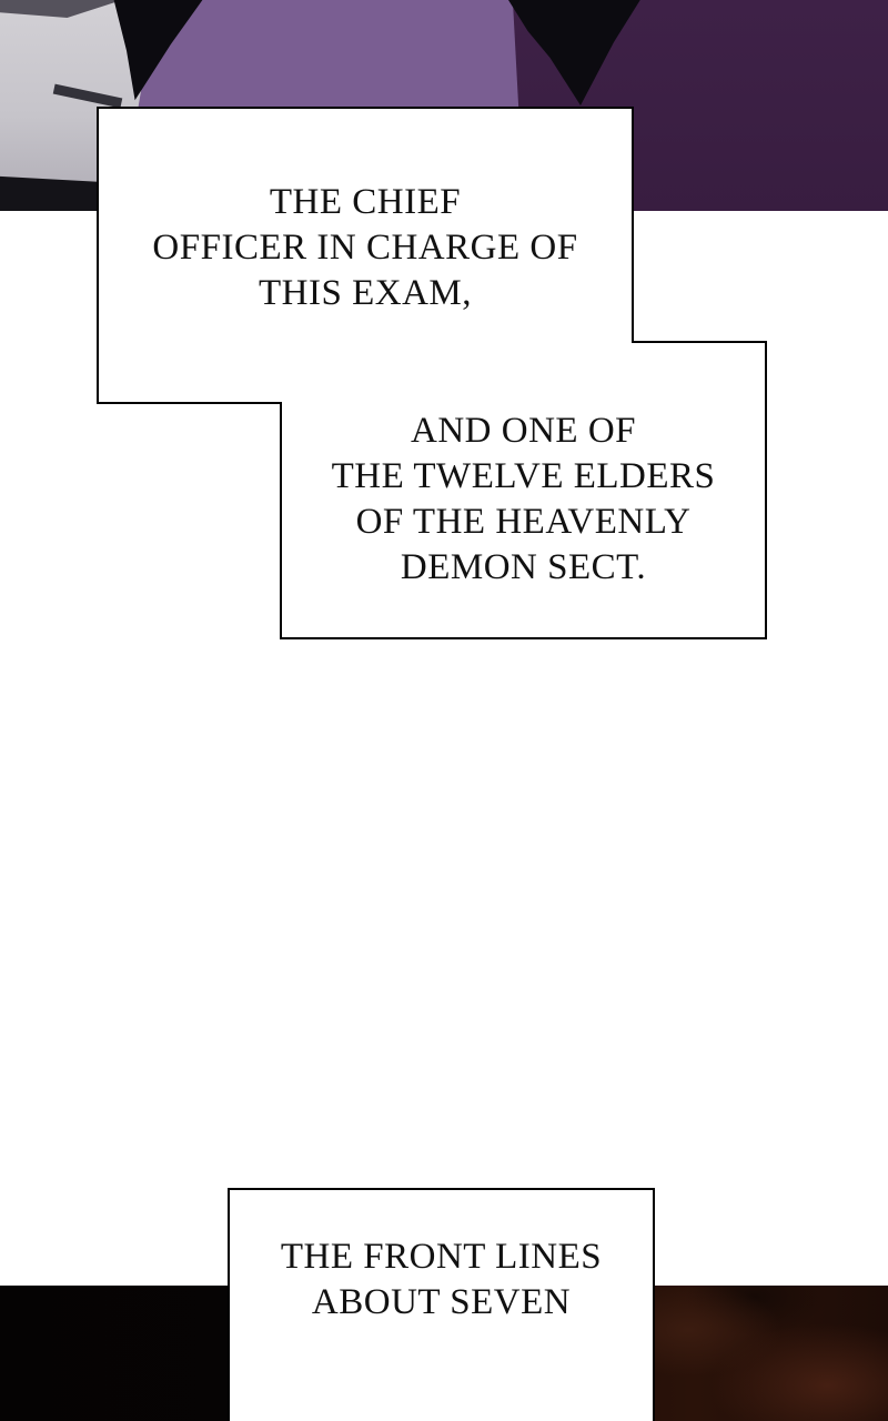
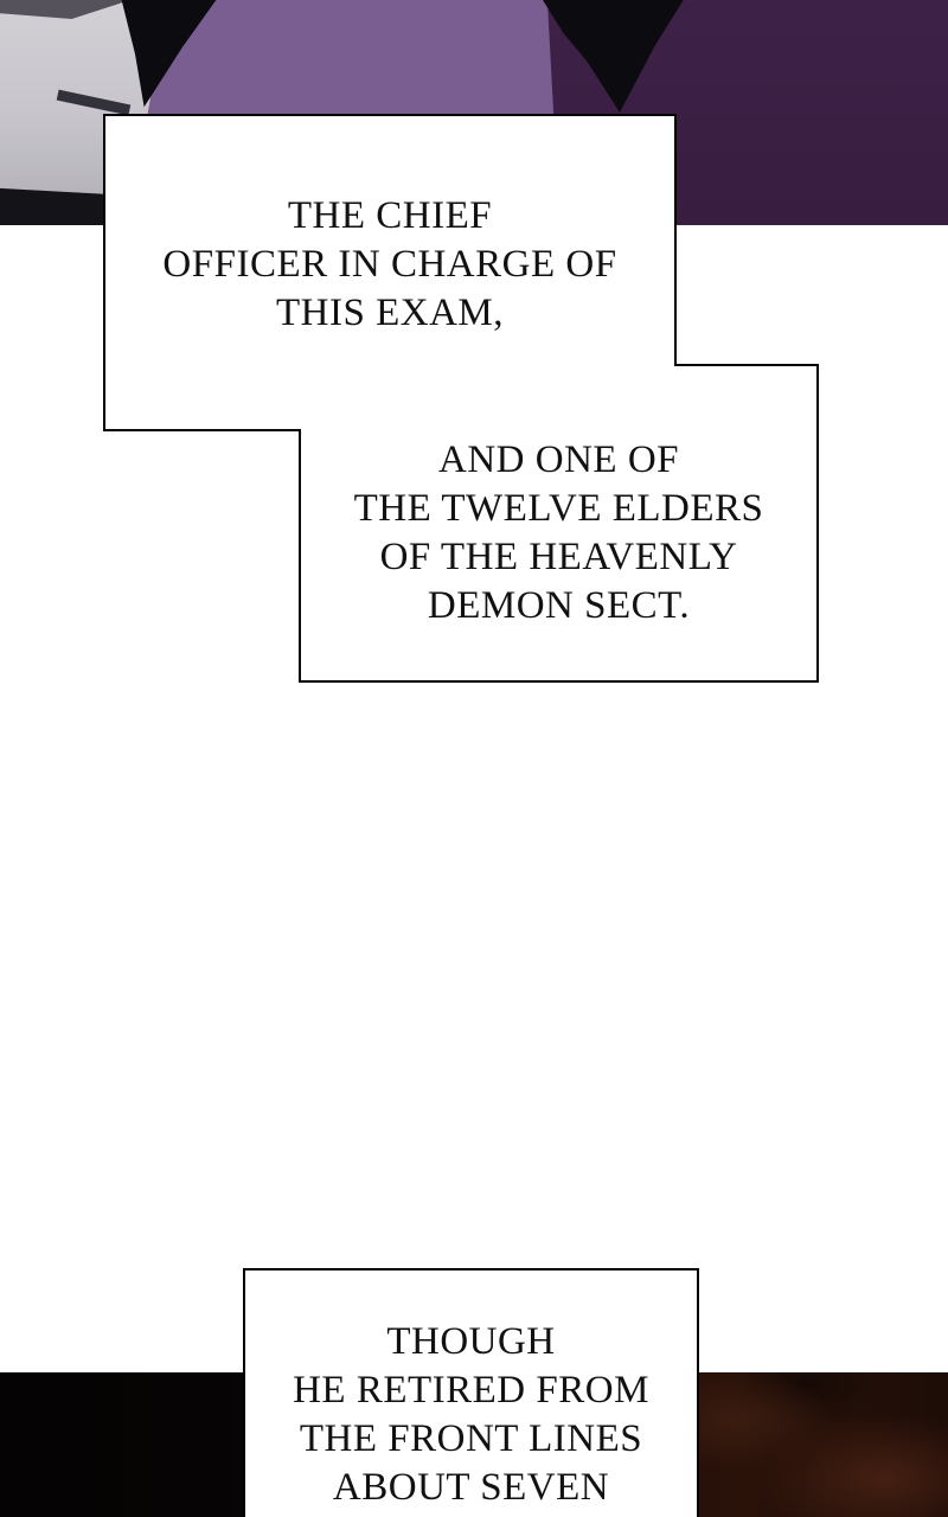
  THE CHIEF
  OFFICER IN CHARGE OF
  THIS EXAM,
  AND ONE OF
  THE TWELVE ELDERS
  OF THE HEAVENLY
  DEMON SECT.
+ THOUGH
+ HE RETIRED FROM
  THE FRONT LINES
  ABOUT SEVEN
